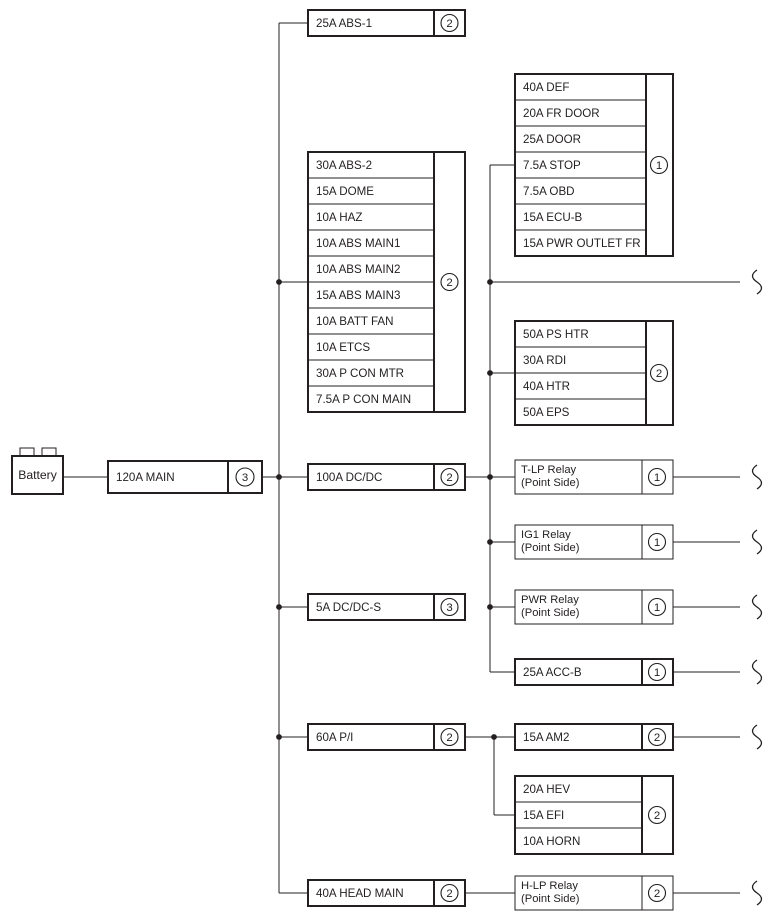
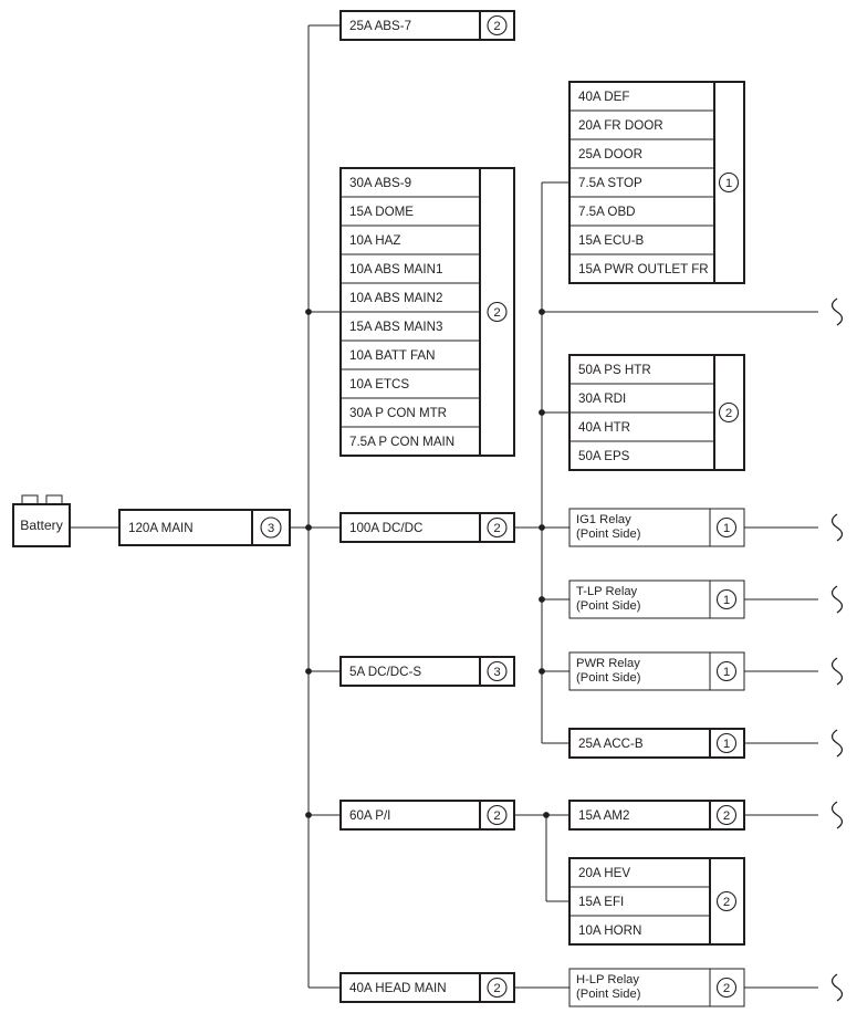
  Battery
  120A MAIN
  3
- 25A ABS-1
+ 25A ABS-7
  2
- 30A ABS-2
+ 30A ABS-9
  15A DOME
  10A HAZ
  10A ABS MAIN1
  10A ABS MAIN2
  15A ABS MAIN3
  10A BATT FAN
  10A ETCS
  30A P CON MTR
  7.5A P CON MAIN
  2
  40A DEF
  20A FR DOOR
  25A DOOR
  7.5A STOP
  7.5A OBD
  15A ECU-B
  15A PWR OUTLET FR
  1
  50A PS HTR
  30A RDI
  40A HTR
  50A EPS
  2
  100A DC/DC
  2
  5A DC/DC-S
  3
- T-LP Relay
+ IG1 Relay
  (Point Side)
  1
- IG1 Relay
+ T-LP Relay
  (Point Side)
  1
  PWR Relay
  (Point Side)
  1
  25A ACC-B
  1
  60A P/I
  2
  15A AM2
  2
  20A HEV
  15A EFI
  10A HORN
  2
  40A HEAD MAIN
  2
  H-LP Relay
  (Point Side)
  2
